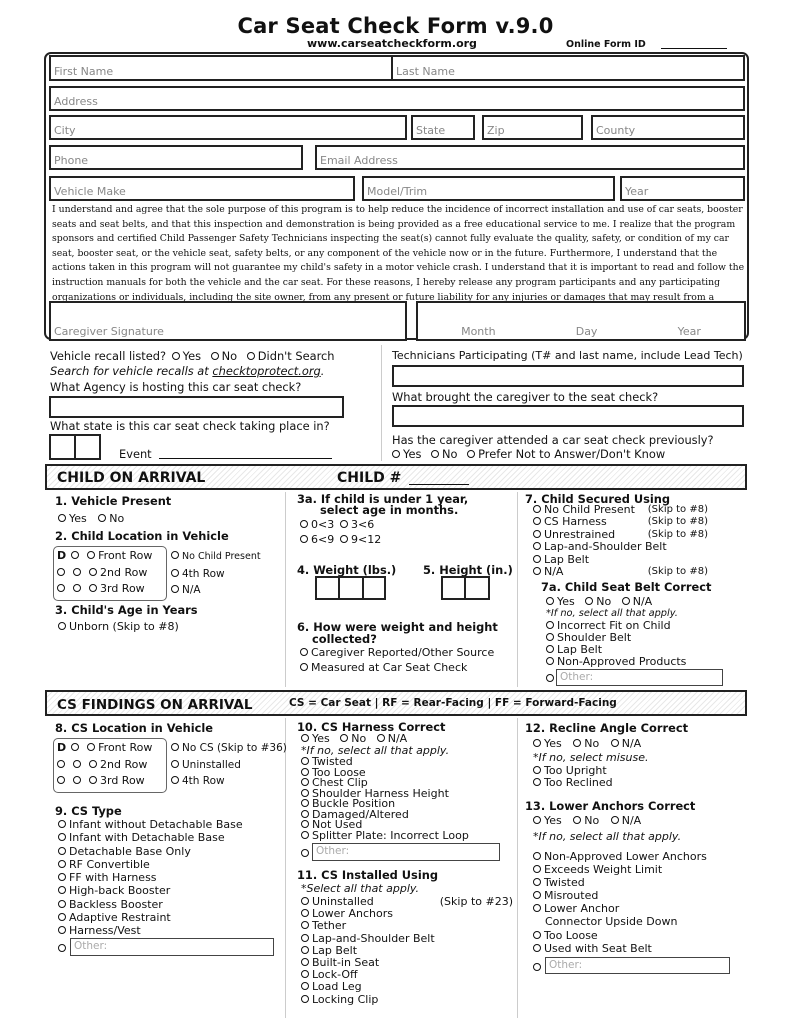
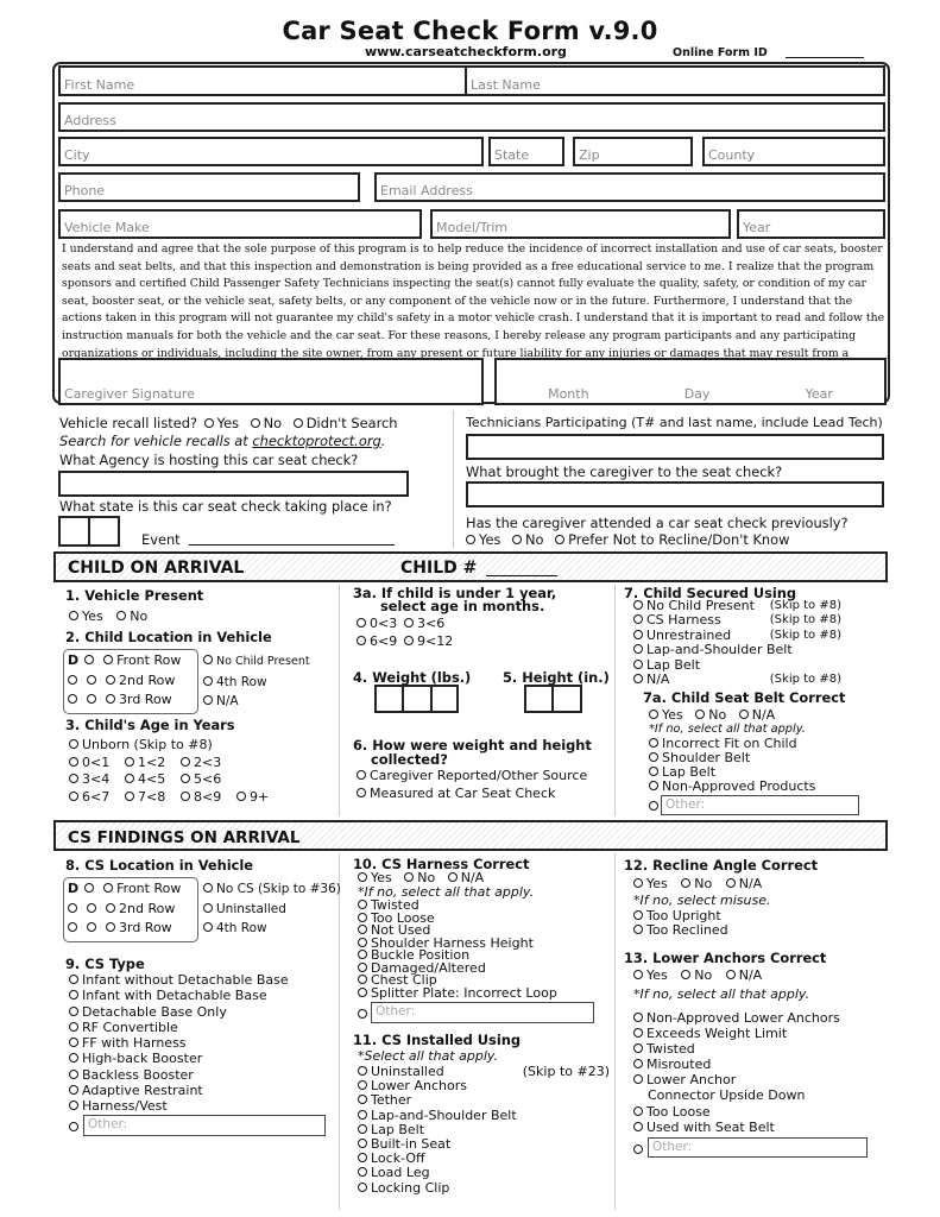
  Car Seat Check Form v.9.0
  www.carseatcheckform.org
  Online Form ID
  First Name
  Last Name
  Address
  City
  State
  Zip
  County
  Phone
  Email Address
  Vehicle Make
  Model/Trim
  Year
  I understand and agree that the sole purpose of this program is to help reduce the incidence of incorrect installation and use of car seats, booster seats and seat belts, and that this inspection and demonstration is being provided as a free educational service to me. I realize that the program sponsors and certified Child Passenger Safety Technicians inspecting the seat(s) cannot fully evaluate the quality, safety, or condition of my car seat, booster seat, or the vehicle seat, safety belts, or any component of the vehicle now or in the future. Furthermore, I understand that the actions taken in this program will not guarantee my child's safety in a motor vehicle crash. I understand that it is important to read and follow the instruction manuals for both the vehicle and the car seat. For these reasons, I hereby release any program participants and any participating organizations or individuals, including the site owner, from any present or future liability for any injuries or damages that may result from a
  Caregiver Signature
  Month
  Day
  Year
  Vehicle recall listed? Yes No Didn't Search
  Search for vehicle recalls at checktoprotect.org.
  What Agency is hosting this car seat check?
  What state is this car seat check taking place in?
  Event
  Technicians Participating (T# and last name, include Lead Tech)
  What brought the caregiver to the seat check?
  Has the caregiver attended a car seat check previously?
- Yes No Prefer Not to Answer/Don't Know
+ Yes No Prefer Not to Recline/Don't Know
  CHILD ON ARRIVAL
  CHILD #
  1. Vehicle Present
  Yes No
  2. Child Location in Vehicle
  D Front Row
  2nd Row
  3rd Row
  No Child Present
  4th Row
  N/A
  3. Child's Age in Years
  Unborn (Skip to #8)
+ 0<1
+ 1<2
+ 2<3
+ 3<4
+ 4<5
+ 5<6
+ 6<7
+ 7<8
+ 8<9
+ 9+
  3a. If child is under 1 year,
  select age in months.
  0<3
  3<6
  6<9
  9<12
  4. Weight (lbs.)
  5. Height (in.)
  6. How were weight and height
  collected?
  Caregiver Reported/Other Source
  Measured at Car Seat Check
  7. Child Secured Using
  No Child Present
  (Skip to #8)
  CS Harness
  (Skip to #8)
  Unrestrained
  (Skip to #8)
  Lap-and-Shoulder Belt
  Lap Belt
  N/A
  (Skip to #8)
  7a. Child Seat Belt Correct
  Yes No N/A
  *If no, select all that apply.
  Incorrect Fit on Child
  Shoulder Belt
  Lap Belt
  Non-Approved Products
  Other:
  CS FINDINGS ON ARRIVAL
- CS = Car Seat | RF = Rear-Facing | FF = Forward-Facing
  8. CS Location in Vehicle
  D Front Row
  2nd Row
  3rd Row
  No CS (Skip to #36)
  Uninstalled
  4th Row
  9. CS Type
  Infant without Detachable Base
  Infant with Detachable Base
  Detachable Base Only
  RF Convertible
  FF with Harness
  High-back Booster
  Backless Booster
  Adaptive Restraint
  Harness/Vest
  Other:
  10. CS Harness Correct
  Yes No N/A
  *If no, select all that apply.
  Twisted
  Too Loose
- Chest Clip
+ Not Used
  Shoulder Harness Height
  Buckle Position
  Damaged/Altered
- Not Used
+ Chest Clip
  Splitter Plate: Incorrect Loop
  Other:
  11. CS Installed Using
  *Select all that apply.
  Uninstalled
  (Skip to #23)
  Lower Anchors
  Tether
  Lap-and-Shoulder Belt
  Lap Belt
  Built-in Seat
  Lock-Off
  Load Leg
  Locking Clip
  12. Recline Angle Correct
  Yes No N/A
  *If no, select misuse.
  Too Upright
  Too Reclined
  13. Lower Anchors Correct
  Yes No N/A
  *If no, select all that apply.
  Non-Approved Lower Anchors
  Exceeds Weight Limit
  Twisted
  Misrouted
  Lower Anchor
  Connector Upside Down
  Too Loose
  Used with Seat Belt
  Other:
